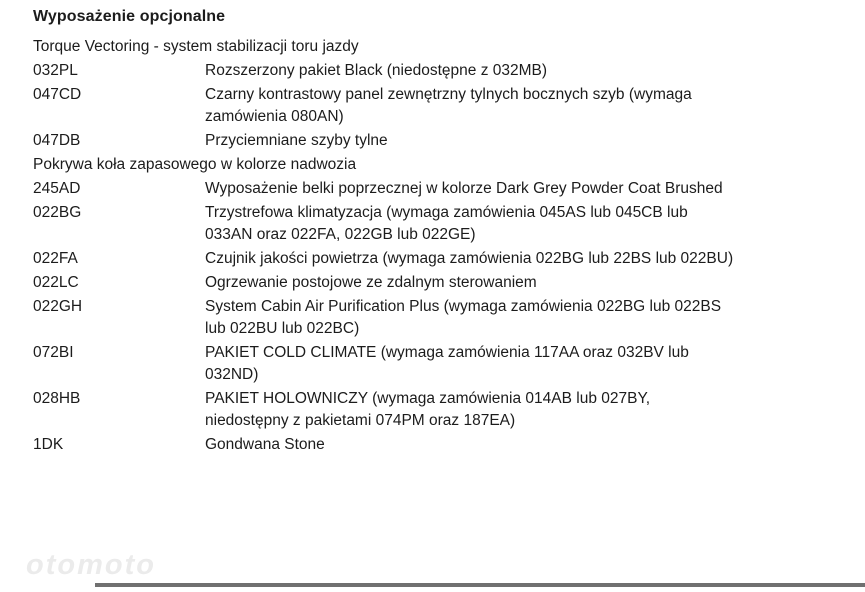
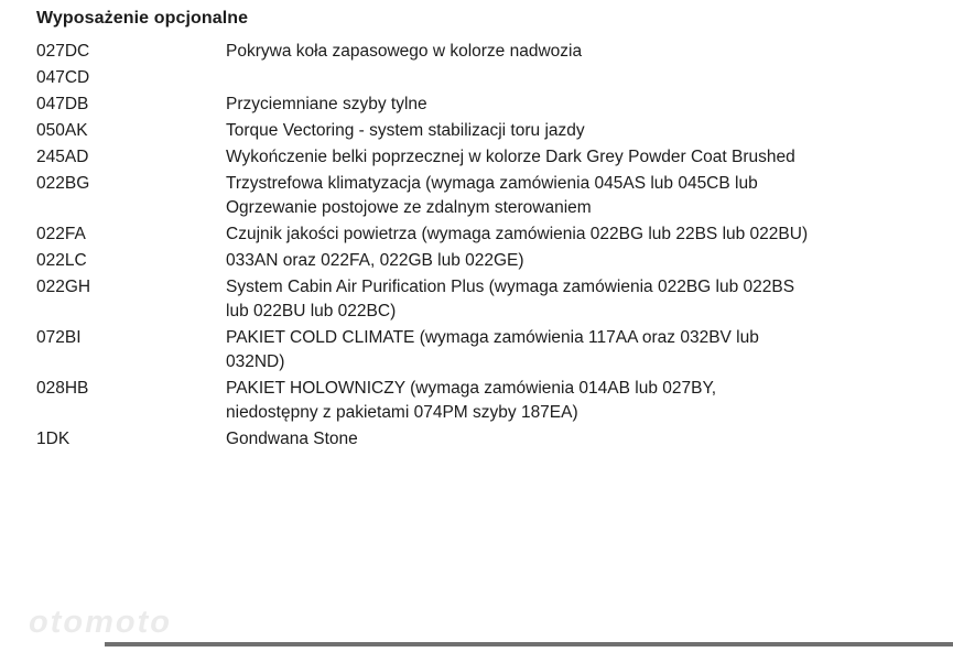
  Wyposażenie opcjonalne
+ 027DC
- Torque Vectoring - system stabilizacji toru jazdy
+ Pokrywa koła zapasowego w kolorze nadwozia
- 032PL
- Rozszerzony pakiet Black (niedostępne z 032MB)
  047CD
- Czarny kontrastowy panel zewnętrzny tylnych bocznych szyb (wymaga
- zamówienia 080AN)
  047DB
  Przyciemniane szyby tylne
+ 050AK
- Pokrywa koła zapasowego w kolorze nadwozia
+ Torque Vectoring - system stabilizacji toru jazdy
  245AD
- Wyposażenie belki poprzecznej w kolorze Dark Grey Powder Coat Brushed
+ Wykończenie belki poprzecznej w kolorze Dark Grey Powder Coat Brushed
  022BG
  Trzystrefowa klimatyzacja (wymaga zamówienia 045AS lub 045CB lub
- 033AN oraz 022FA, 022GB lub 022GE)
+ Ogrzewanie postojowe ze zdalnym sterowaniem
  022FA
  Czujnik jakości powietrza (wymaga zamówienia 022BG lub 22BS lub 022BU)
  022LC
- Ogrzewanie postojowe ze zdalnym sterowaniem
+ 033AN oraz 022FA, 022GB lub 022GE)
  022GH
  System Cabin Air Purification Plus (wymaga zamówienia 022BG lub 022BS
  lub 022BU lub 022BC)
  072BI
  PAKIET COLD CLIMATE (wymaga zamówienia 117AA oraz 032BV lub
  032ND)
  028HB
  PAKIET HOLOWNICZY (wymaga zamówienia 014AB lub 027BY,
- niedostępny z pakietami 074PM oraz 187EA)
+ niedostępny z pakietami 074PM szyby 187EA)
  1DK
  Gondwana Stone
